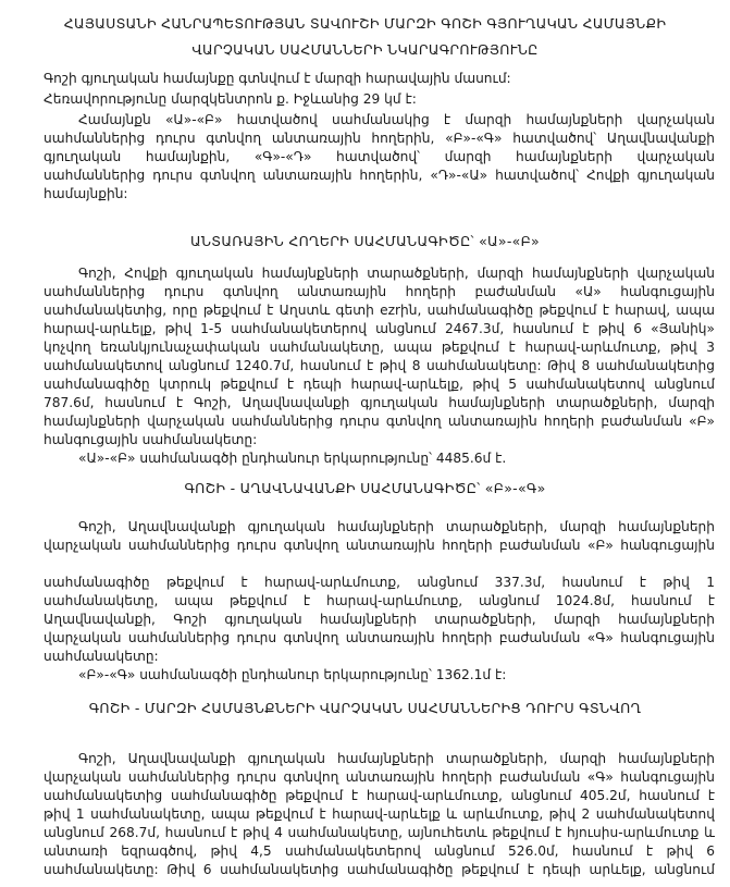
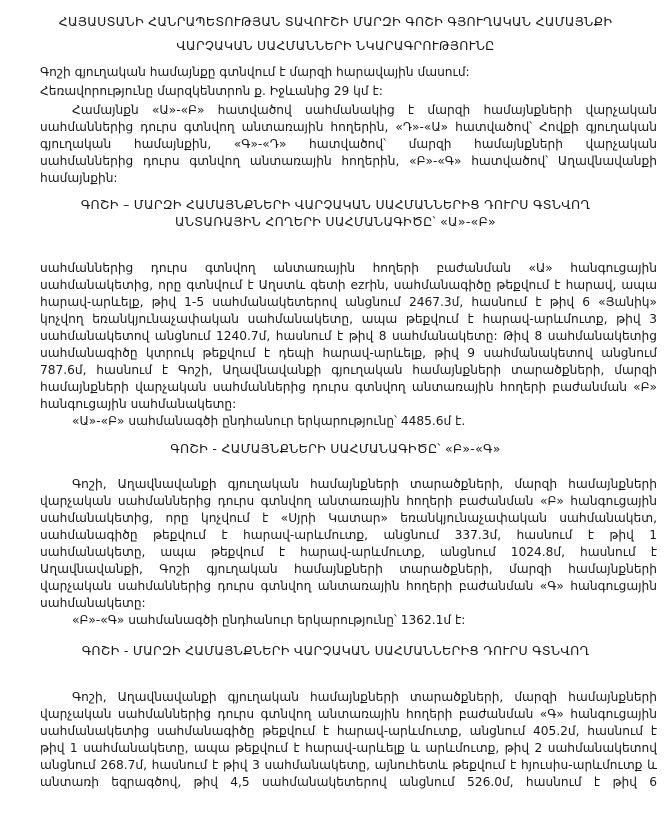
  ՀԱՅԱՍՏԱՆԻ ՀԱՆՐԱՊԵՏՈՒԹՅԱՆ ՏԱՎՈՒՇԻ ՄԱՐԶԻ ԳՈՇԻ ԳՅՈՒՂԱԿԱՆ ՀԱՄԱՅՆՔԻ
  ՎԱՐՉԱԿԱՆ ՍԱՀՄԱՆՆԵՐԻ ՆԿԱՐԱԳՐՈՒԹՅՈՒՆԸ
  Գոշի գյուղական համայնքը գտնվում է մարզի հարավային մասում:
  Հեռավորությունը մարզկենտրոն ք. Իջևանից 29 կմ է:
  Համայնքն «Ա»-«Բ» հատվածով սահմանակից է մարզի համայնքների վարչական
- սահմաններից դուրս գտնվող անտառային հողերին, «Բ»-«Գ» հատվածով՝ Աղավնավանքի
+ սահմաններից դուրս գտնվող անտառային հողերին, «Դ»-«Ա» հատվածով՝ Հովքի գյուղական
  գյուղական համայնքին, «Գ»-«Դ» հատվածով՝ մարզի համայնքների վարչական
- սահմաններից դուրս գտնվող անտառային հողերին, «Դ»-«Ա» հատվածով՝ Հովքի գյուղական
+ սահմաններից դուրս գտնվող անտառային հողերին, «Բ»-«Գ» հատվածով՝ Աղավնավանքի
  համայնքին:
+ ԳՈՇԻ – ՄԱՐԶԻ ՀԱՄԱՅՆՔՆԵՐԻ ՎԱՐՉԱԿԱՆ ՍԱՀՄԱՆՆԵՐԻՑ ԴՈՒՐՍ ԳՏՆՎՈՂ
  ԱՆՏԱՌԱՅԻՆ ՀՈՂԵՐԻ ՍԱՀՄԱՆԱԳԻԾԸ՝ «Ա»-«Բ»
- Գոշի, Հովքի գյուղական համայնքների տարածքների, մարզի համայնքների վարչական
  սահմաններից դուրս գտնվող անտառային հողերի բաժանման «Ա» հանգուցային
- սահմանակետից, որը թեքվում է Աղստև գետի ezrին, սահմանագիծը թեքվում է հարավ, ապա
+ սահմանակետից, որը գտնվում է Աղստև գետի ezrին, սահմանագիծը թեքվում է հարավ, ապա
  հարավ-արևելք, թիվ 1-5 սահմանակետերով անցնում 2467.3մ, հասնում է թիվ 6 «Յանիկ»
  կոչվող եռանկյունաչափական սահմանակետը, ապա թեքվում է հարավ-արևմուտք, թիվ 3
  սահմանակետով անցնում 1240.7մ, հասնում է թիվ 8 սահմանակետը: Թիվ 8 սահմանակետից
- սահմանագիծը կտրուկ թեքվում է դեպի հարավ-արևելք, թիվ 5 սահմանակետով անցնում
+ սահմանագիծը կտրուկ թեքվում է դեպի հարավ-արևելք, թիվ 9 սահմանակետով անցնում
  787.6մ, հասնում է Գոշի, Աղավնավանքի գյուղական համայնքների տարածքների, մարզի
  համայնքների վարչական սահմաններից դուրս գտնվող անտառային հողերի բաժանման «Բ»
  հանգուցային սահմանակետը:
  «Ա»-«Բ» սահմանագծի ընդհանուր երկարությունը՝ 4485.6մ է.
- ԳՈՇԻ - ԱՂԱՎՆԱՎԱՆՔԻ ՍԱՀՄԱՆԱԳԻԾԸ՝ «Բ»-«Գ»
+ ԳՈՇԻ - ՀԱՄԱՅՆՔՆԵՐԻ ՍԱՀՄԱՆԱԳԻԾԸ՝ «Բ»-«Գ»
  Գոշի, Աղավնավանքի գյուղական համայնքների տարածքների, մարզի համայնքների
  վարչական սահմաններից դուրս գտնվող անտառային հողերի բաժանման «Բ» հանգուցային
+ սահմանակետից, որը կոչվում է «Սյրի Կատար» եռանկյունաչափական սահմանակետ,
  սահմանագիծը թեքվում է հարավ-արևմուտք, անցնում 337.3մ, հասնում է թիվ 1
  սահմանակետը, ապա թեքվում է հարավ-արևմուտք, անցնում 1024.8մ, հասնում է
  Աղավնավանքի, Գոշի գյուղական համայնքների տարածքների, մարզի համայնքների
  վարչական սահմաններից դուրս գտնվող անտառային հողերի բաժանման «Գ» հանգուցային
  սահմանակետը:
  «Բ»-«Գ» սահմանագծի ընդհանուր երկարությունը՝ 1362.1մ է:
  ԳՈՇԻ - ՄԱՐԶԻ ՀԱՄԱՅՆՔՆԵՐԻ ՎԱՐՉԱԿԱՆ ՍԱՀՄԱՆՆԵՐԻՑ ԴՈՒՐՍ ԳՏՆՎՈՂ
  Գոշի, Աղավնավանքի գյուղական համայնքների տարածքների, մարզի համայնքների
  վարչական սահմաններից դուրս գտնվող անտառային հողերի բաժանման «Գ» հանգուցային
  սահմանակետից սահմանագիծը թեքվում է հարավ-արևմուտք, անցնում 405.2մ, հասնում է
  թիվ 1 սահմանակետը, ապա թեքվում է հարավ-արևելք և արևմուտք, թիվ 2 սահմանակետով
- անցնում 268.7մ, հասնում է թիվ 4 սահմանակետը, այնուհետև թեքվում է հյուսիս-արևմուտք և
+ անցնում 268.7մ, հասնում է թիվ 3 սահմանակետը, այնուհետև թեքվում է հյուսիս-արևմուտք և
  անտառի եզրագծով, թիվ 4,5 սահմանակետերով անցնում 526.0մ, հասնում է թիվ 6
- սահմանակետը: Թիվ 6 սահմանակետից սահմանագիծը թեքվում է դեպի արևելք, անցնում
